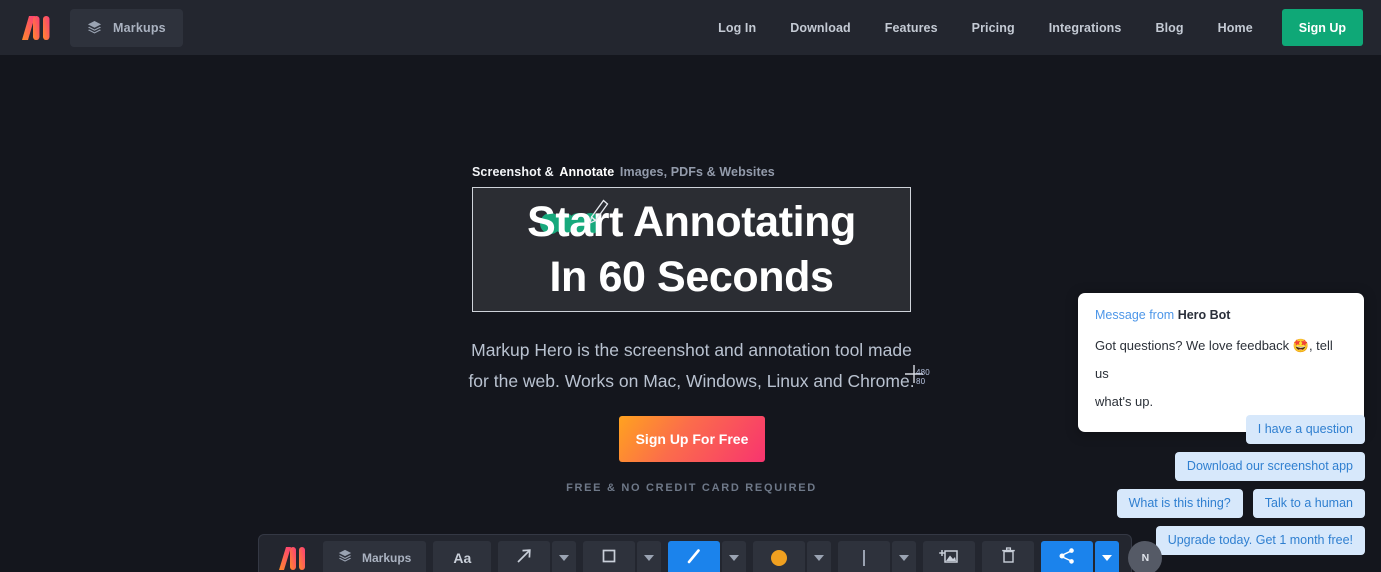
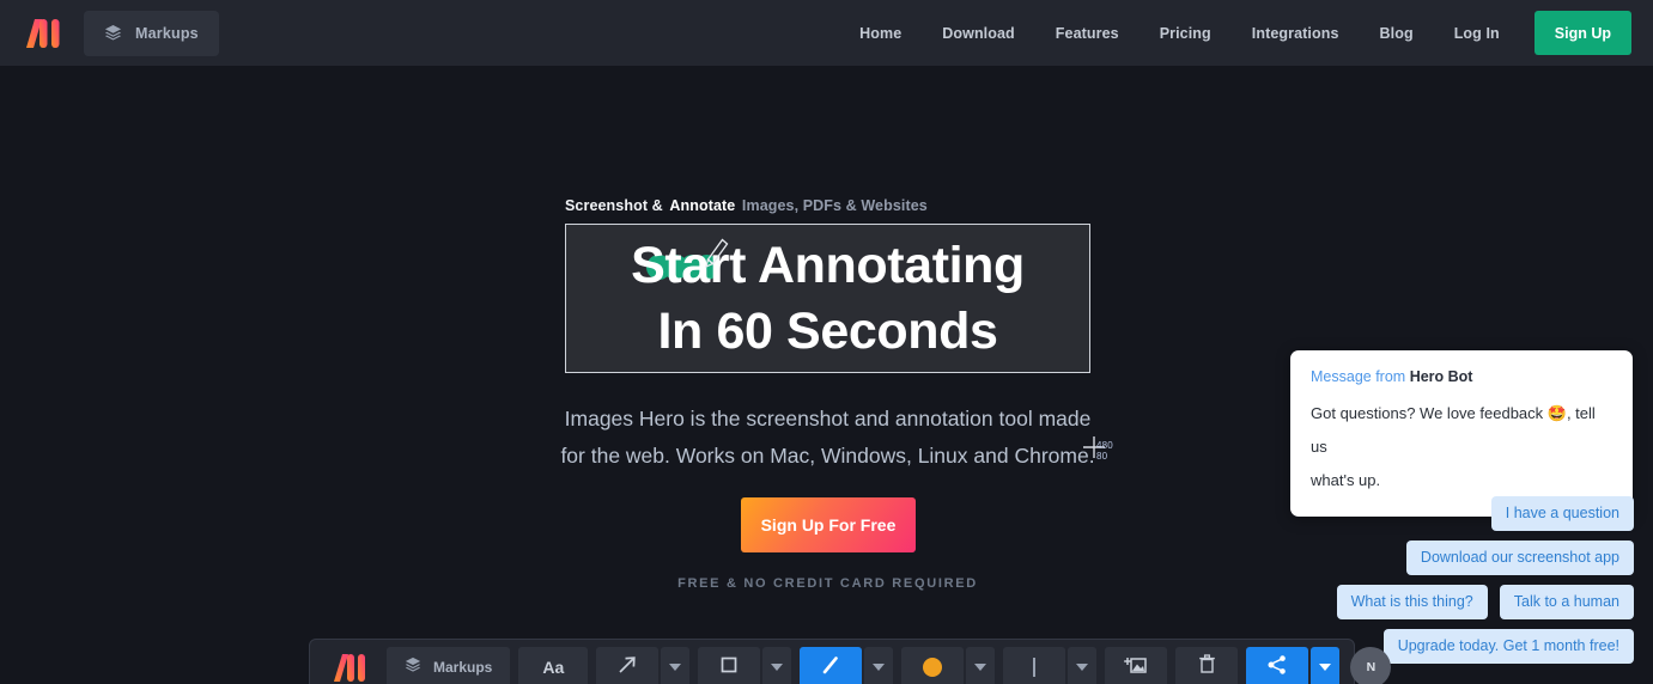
  Markups
- Log In
+ Home
  Download
  Features
  Pricing
  Integrations
  Blog
- Home
+ Log In
  Sign Up
  Screenshot & Annotate Images, PDFs & Websites
  Start Annotating
  In 60 Seconds
  480
  80
- Markup Hero is the screenshot and annotation tool made
+ Images Hero is the screenshot and annotation tool made
  for the web. Works on Mac, Windows, Linux and Chrome.
  Sign Up For Free
  FREE & NO CREDIT CARD REQUIRED
  Message from Hero Bot
  Got questions? We love feedback 🤩, tell us
  what's up.
  I have a question
  Download our screenshot app
  What is this thing?
  Talk to a human
  Upgrade today. Get 1 month free!
  Markups
  Aa
  N
